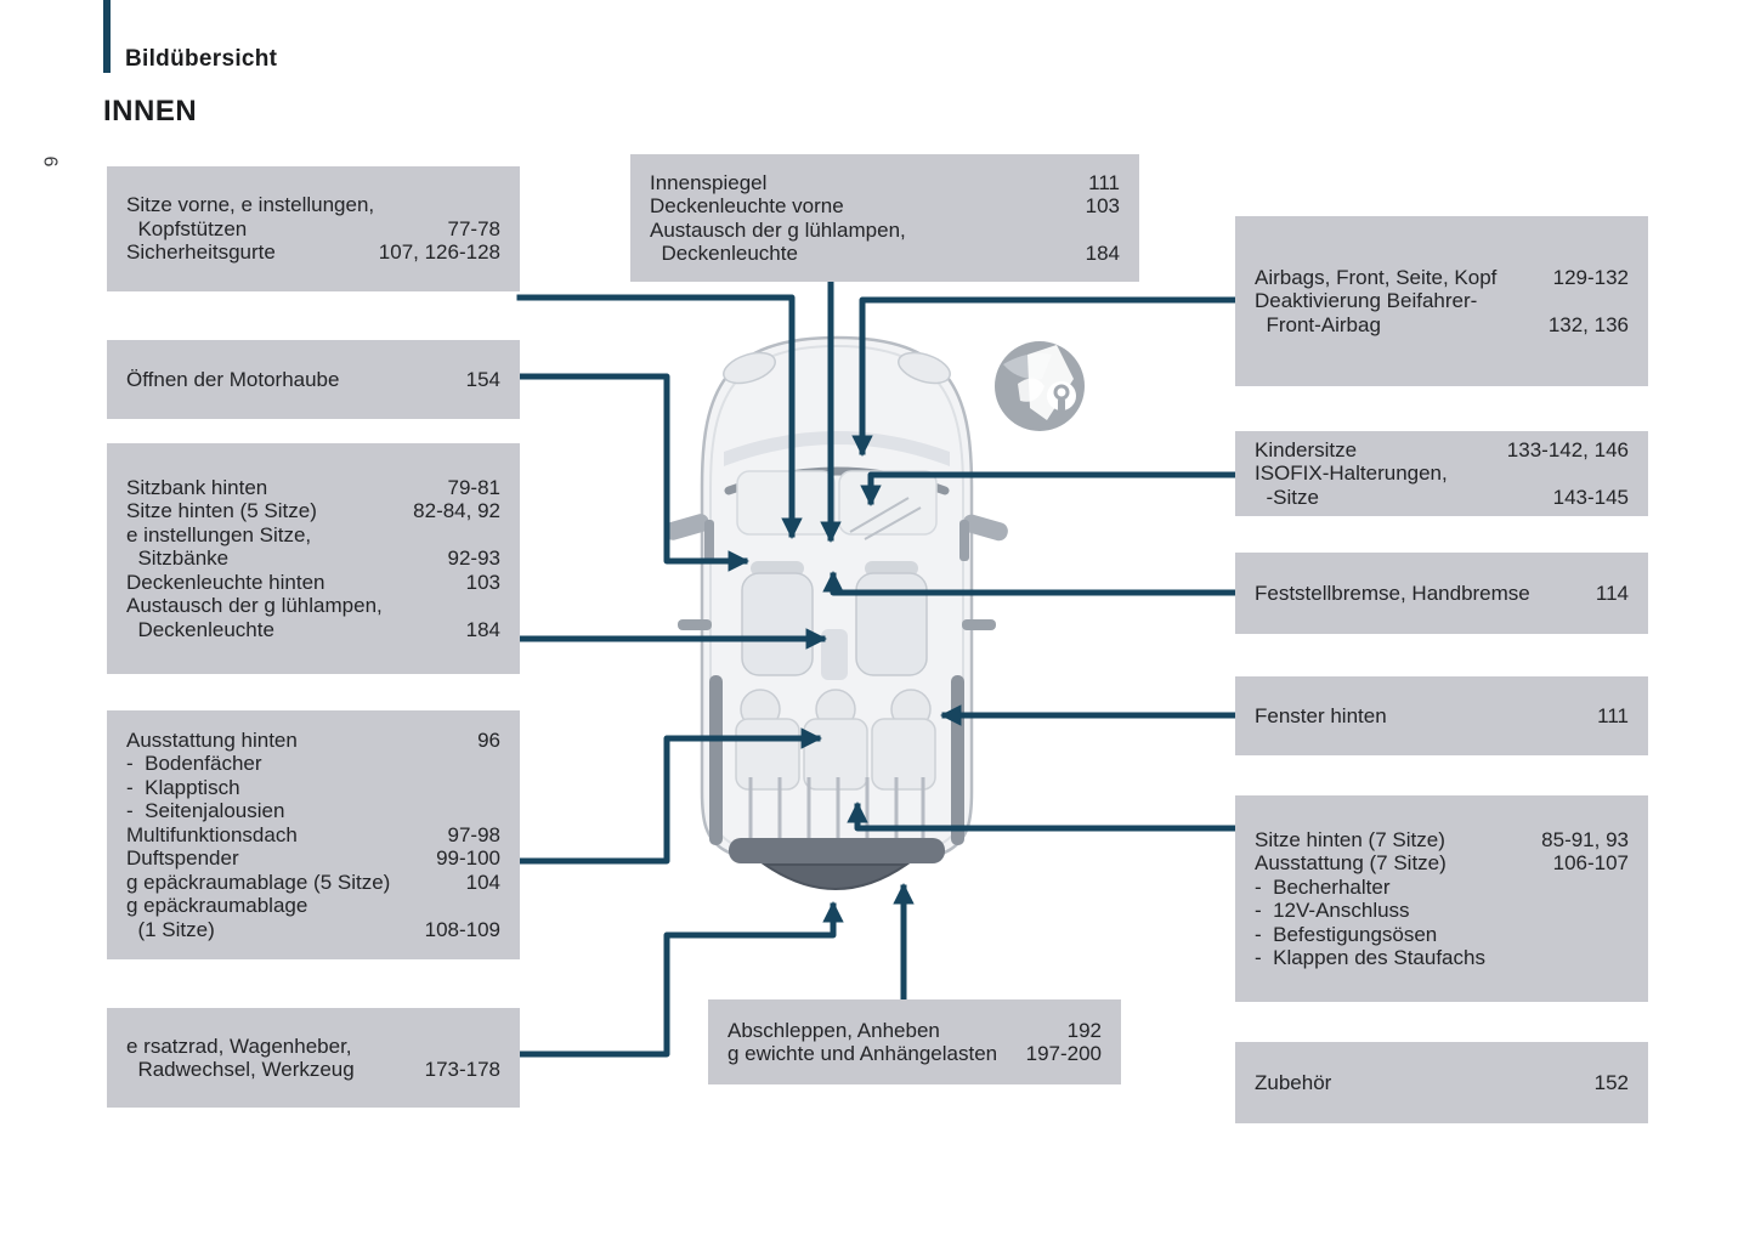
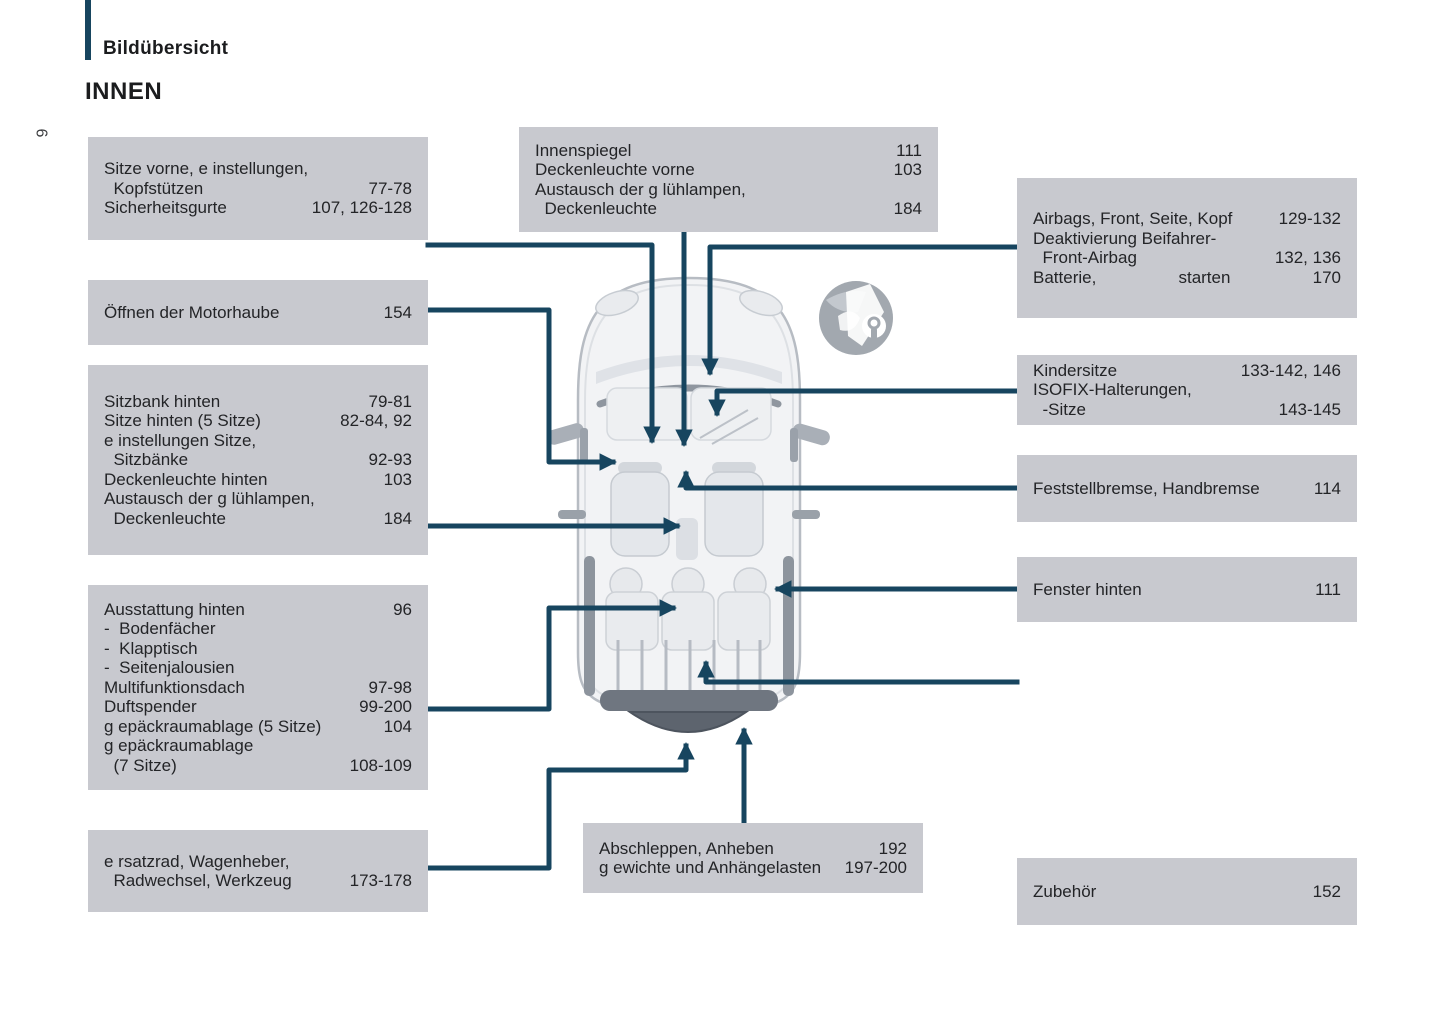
  Bildübersicht
  INNEN
  Sitze vorne, e instellungen,
  Kopfstützen
  77-78
  Sicherheitsgurte
  107, 126-128
  Innenspiegel
  111
  Deckenleuchte vorne
  103
  Austausch der g lühlampen,
  Deckenleuchte
  184
  Airbags, Front, Seite, Kopf
  129-132
  Deaktivierung Beifahrer-
  Front-Airbag
  132, 136
+ Batterie,
+ starten
+ 170
  Öffnen der Motorhaube
  154
  Kindersitze
  133-142, 146
  ISOFIX-Halterungen,
  -Sitze
  143-145
  Sitzbank hinten
  79-81
  Sitze hinten (5 Sitze)
  82-84, 92
  e instellungen Sitze,
  Sitzbänke
  92-93
  Deckenleuchte hinten
  103
  Austausch der g lühlampen,
  Deckenleuchte
  184
  Feststellbremse, Handbremse
  114
  Fenster hinten
  111
  Ausstattung hinten
  96
  - Bodenfächer
  - Klapptisch
  - Seitenjalousien
  Multifunktionsdach
  97-98
  Duftspender
- 99-100
+ 99-200
  g epäckraumablage (5 Sitze)
  104
  g epäckraumablage
- (1 Sitze)
+ (7 Sitze)
  108-109
- Sitze hinten (7 Sitze)
- 85-91, 93
- Ausstattung (7 Sitze)
- 106-107
- - Becherhalter
- - 12V-Anschluss
- - Befestigungsösen
- - Klappen des Staufachs
  e rsatzrad, Wagenheber,
  Radwechsel, Werkzeug
  173-178
  Abschleppen, Anheben
  192
  g ewichte und Anhängelasten
  197-200
  Zubehör
  152
